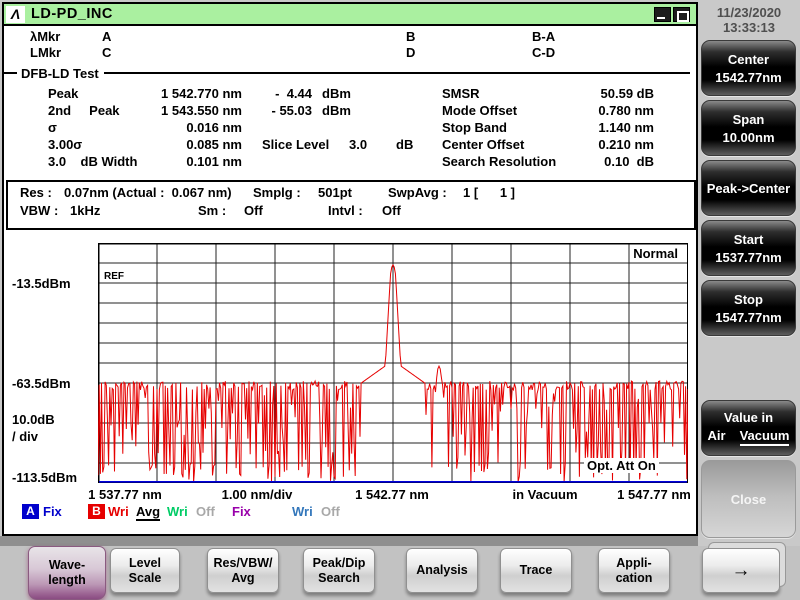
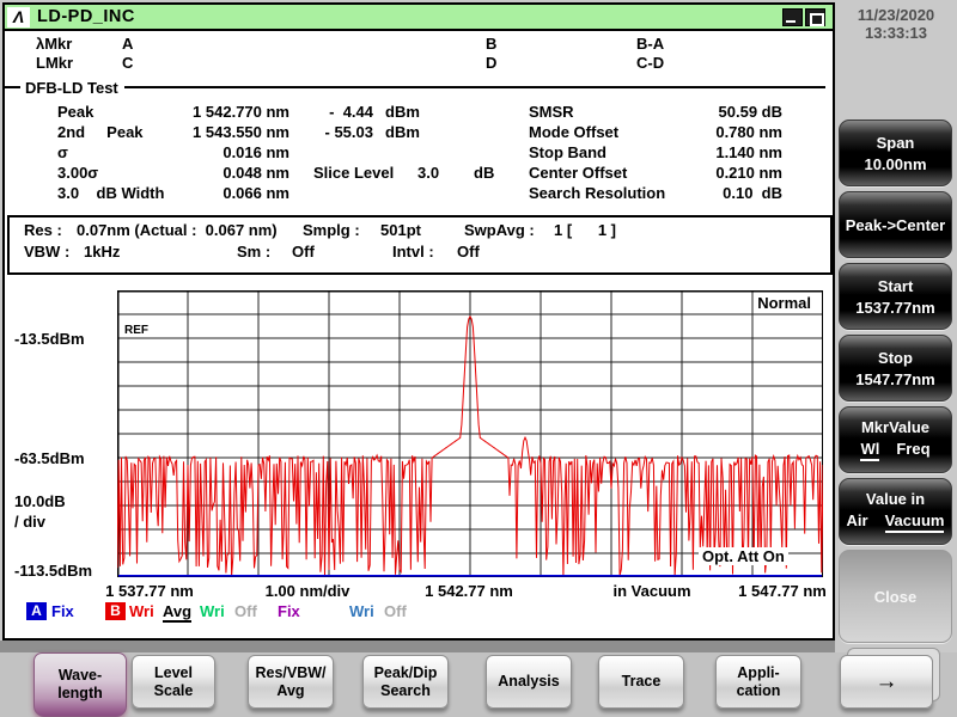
  Λ
  LD-PD_INC
  λMkr
  A
  B
  B-A
  LMkr
  C
  D
  C-D
  DFB-LD Test
  Peak
  1 542.770 nm
  - 4.44
  dBm
  2nd Peak
  1 543.550 nm
  - 55.03
  dBm
  σ
  0.016 nm
  3.00σ
- 0.085 nm
+ 0.048 nm
  Slice Level
  3.0
  dB
  3.0 dB Width
- 0.101 nm
+ 0.066 nm
  SMSR
  50.59 dB
  Mode Offset
  0.780 nm
  Stop Band
  1.140 nm
  Center Offset
  0.210 nm
  Search Resolution
  0.10 dB
  Res :
  0.07nm (Actual : 0.067 nm)
  Smplg :
  501pt
  SwpAvg :
  1 [ 1 ]
  VBW :
  1kHz
  Sm :
  Off
  Intvl :
  Off
  -13.5dBm
  -63.5dBm
  10.0dB
  / div
  -113.5dBm
  REF
  Normal
  Opt. Att On
  1 537.77 nm
  1.00 nm/div
  1 542.77 nm
  in Vacuum
  1 547.77 nm
  A
  Fix
  B
  Wri
  Avg
  Wri
  Off
  Fix
  Wri
  Off
  11/23/2020
  13:33:13
- Center
- 1542.77nm
  Span
  10.00nm
  Peak->Center
  Start
  1537.77nm
  Stop
  1547.77nm
+ MkrValue
+ Wl
+ Freq
  Value in
  Air
  Vacuum
  Close
  Wave-
  length
  Level
  Scale
  Res/VBW/
  Avg
  Peak/Dip
  Search
  Analysis
  Trace
  Appli-
  cation
  →
